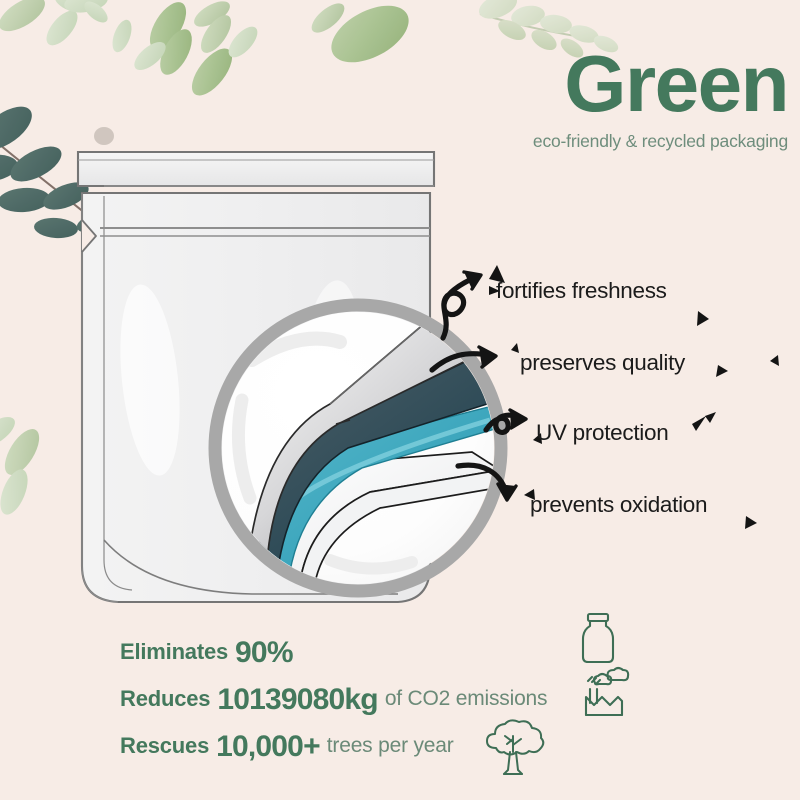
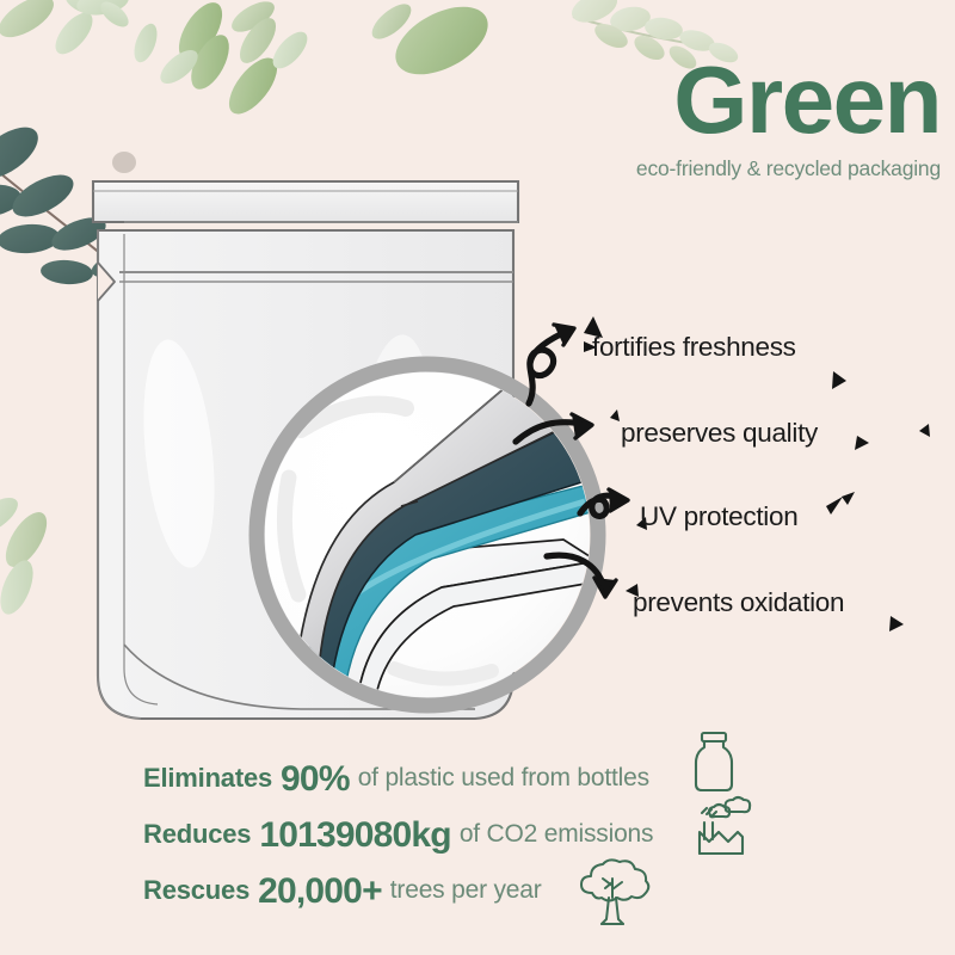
  Green
  eco-friendly & recycled packaging
  fortifies freshness
  preserves quality
  UV protection
  prevents oxidation
  Eliminates
  90%
+ of plastic used from bottles
  Reduces
  10139080kg
  of CO2 emissions
  Rescues
- 10,000+
+ 20,000+
  trees per year
